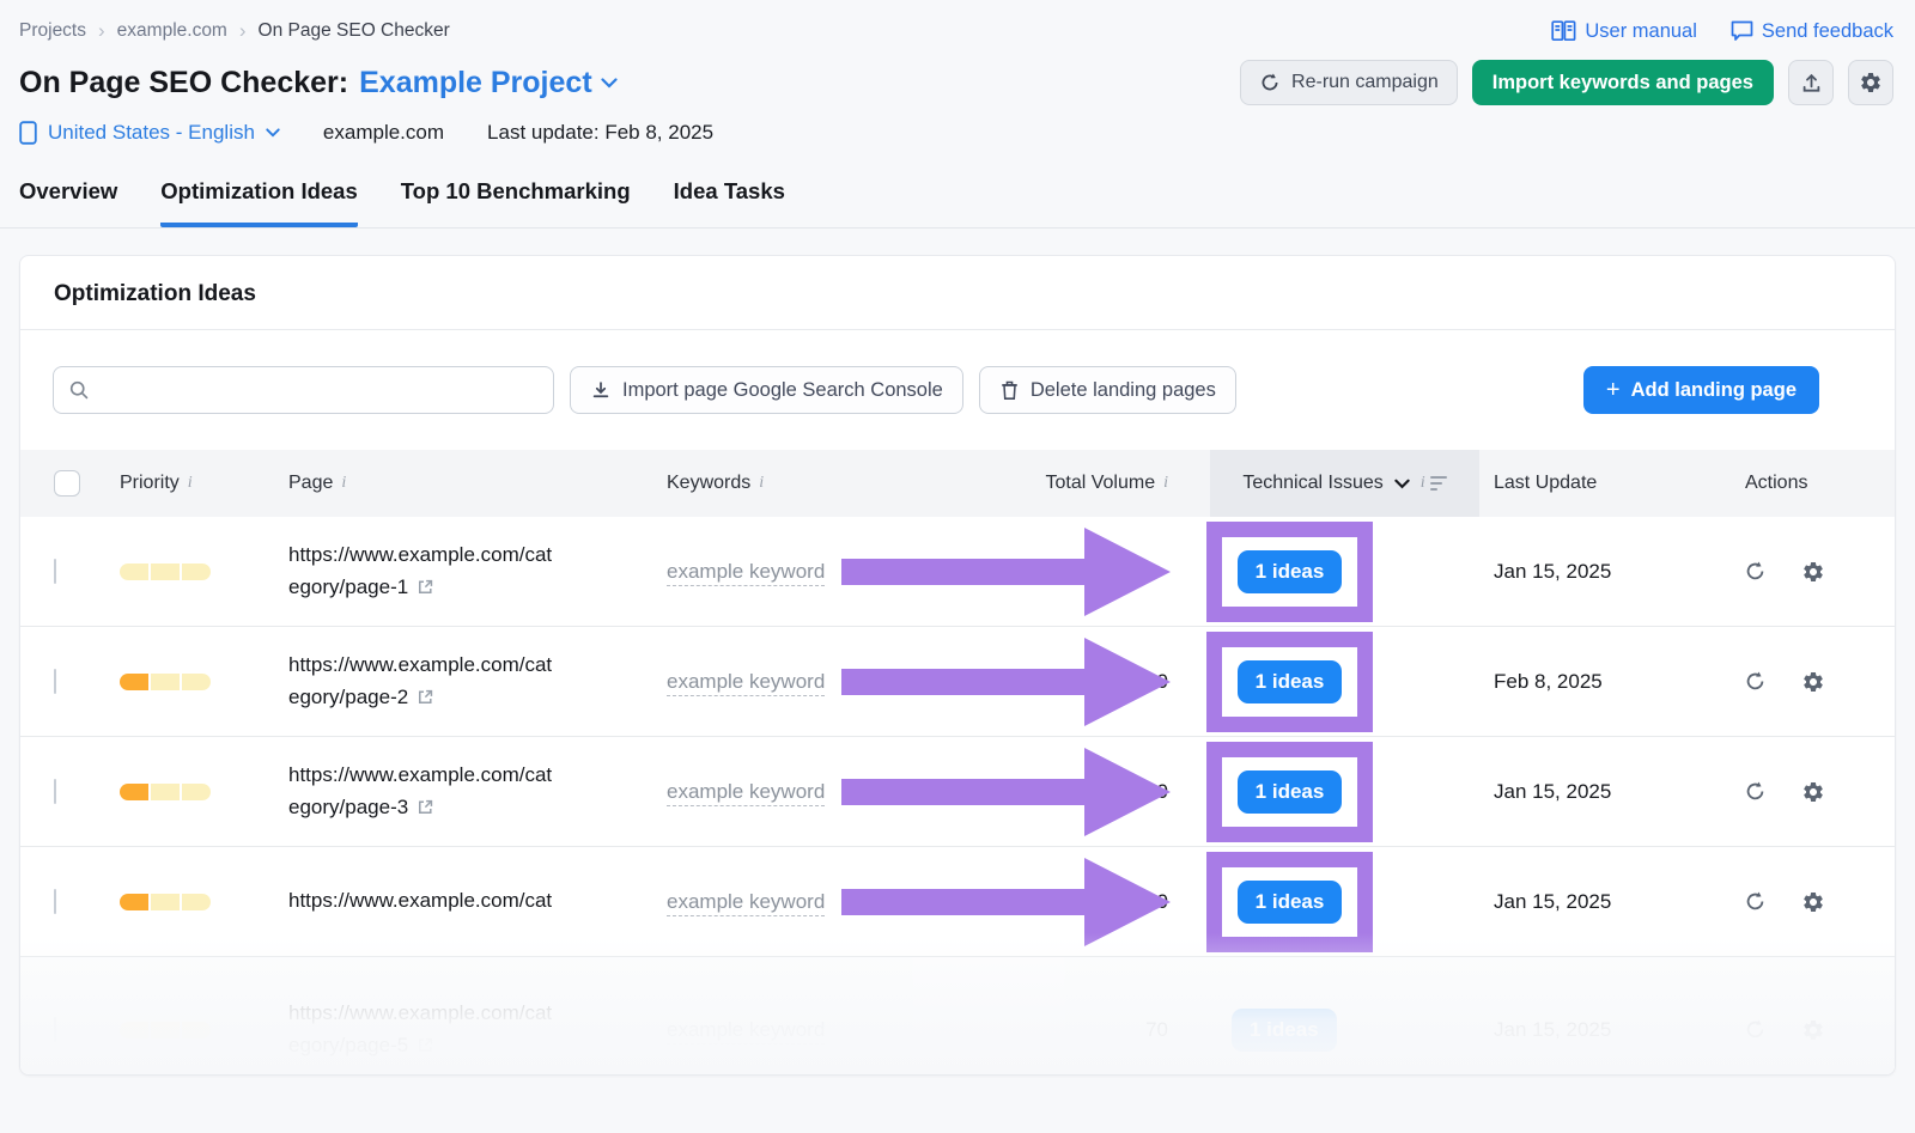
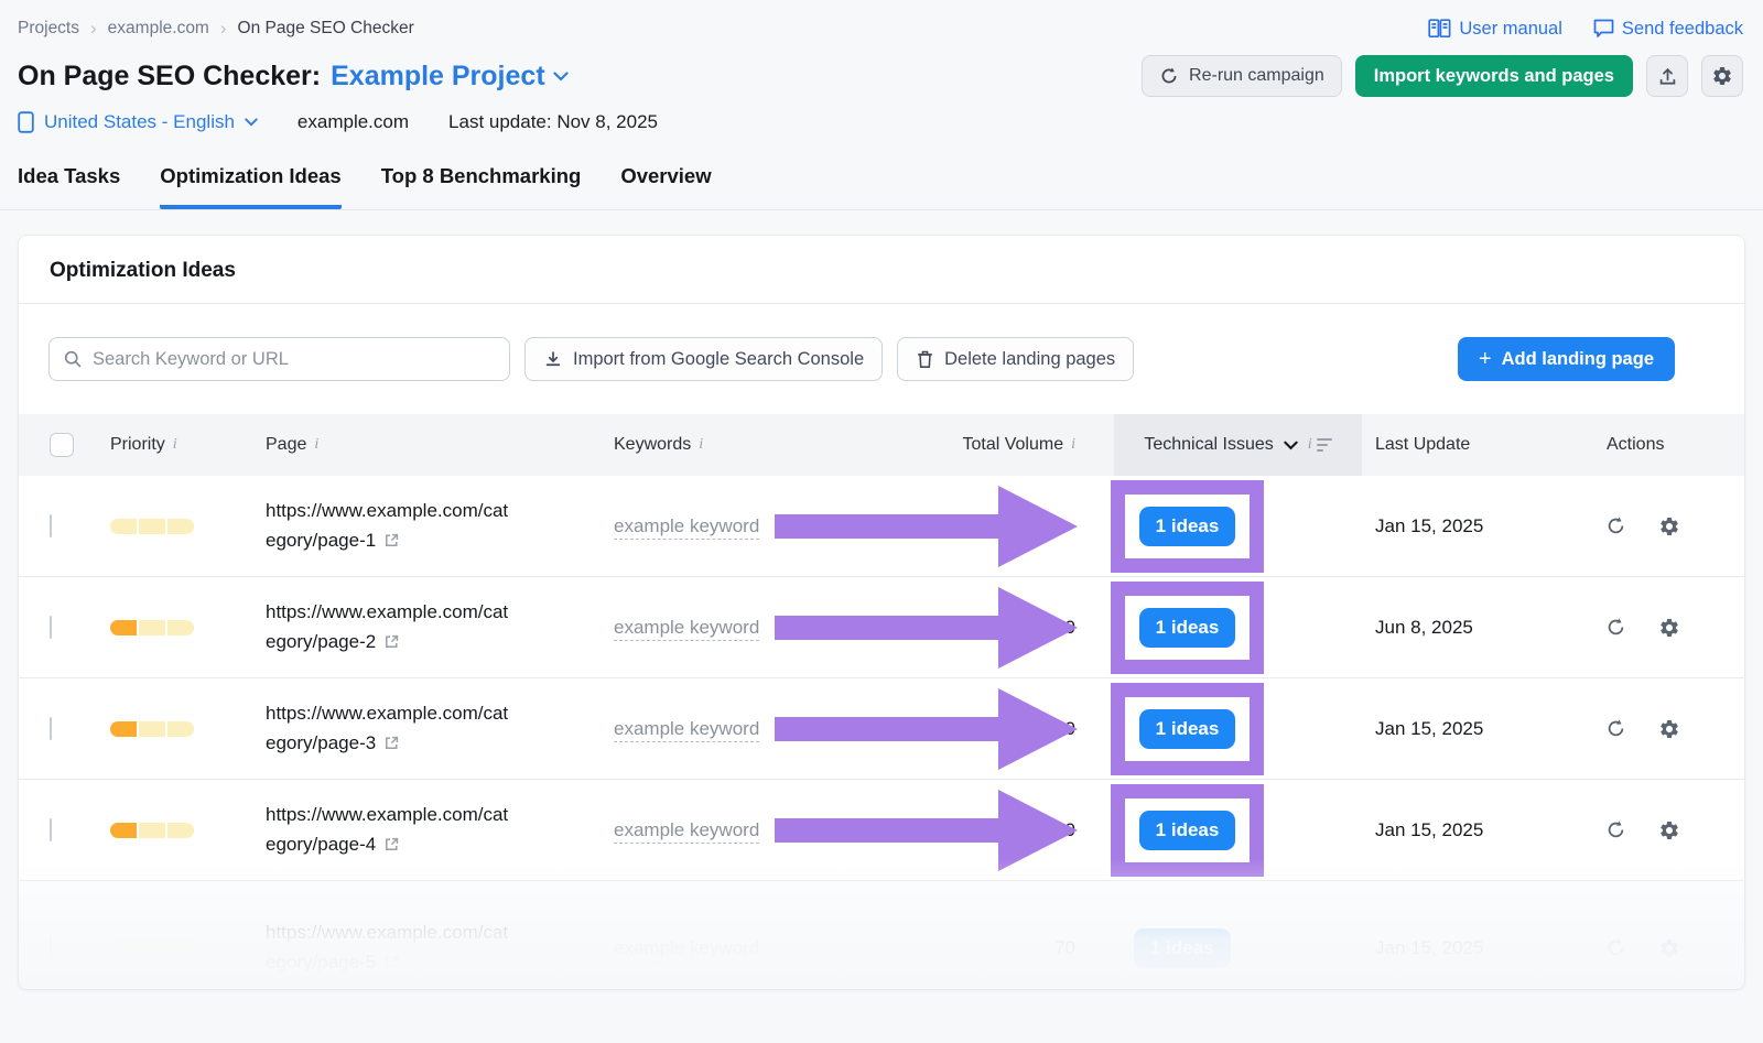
  Projects
  ›
  example.com
  ›
  On Page SEO Checker
  User manual
  Send feedback
  On Page SEO Checker:
  Example Project
  Re-run campaign
  Import keywords and pages
  United States - English
  example.com
- Last update: Feb 8, 2025
+ Last update: Nov 8, 2025
- Overview
+ Idea Tasks
  Optimization Ideas
- Top 10 Benchmarking
+ Top 8 Benchmarking
- Idea Tasks
+ Overview
  Optimization Ideas
+ Search Keyword or URL
- Import page Google Search Console
+ Import from Google Search Console
  Delete landing pages
  +
  Add landing page
  Priority
  i
  Page
  i
  Keywords
  i
  Total Volume
  i
  Technical Issues
  i
  Last Update
  Actions
  https://www.example.com/cat
  egory/page-1
  example keyword
  1 ideas
  Jan 15, 2025
  https://www.example.com/cat
  egory/page-2
  example keyword
  20
  1 ideas
- Feb 8, 2025
+ Jun 8, 2025
  https://www.example.com/cat
  egory/page-3
  example keyword
  20
  1 ideas
  Jan 15, 2025
  https://www.example.com/cat
+ egory/page-4
  example keyword
  20
  1 ideas
  Jan 15, 2025
